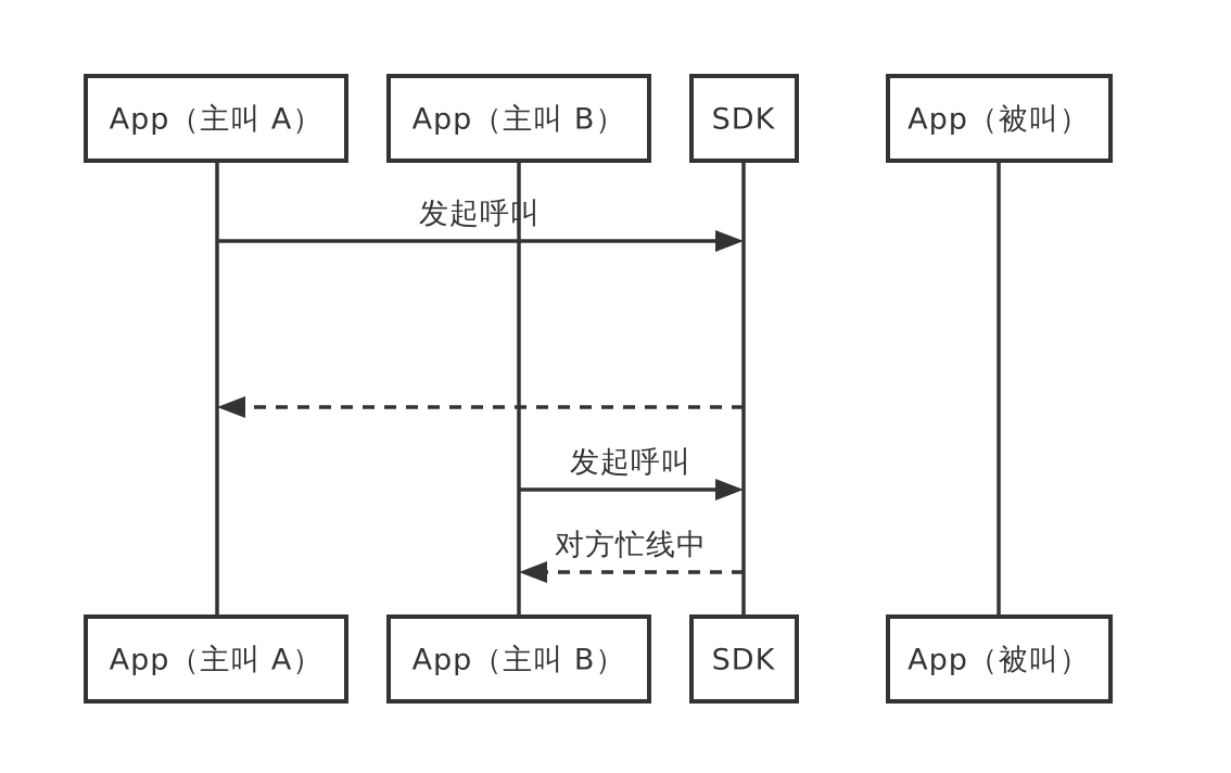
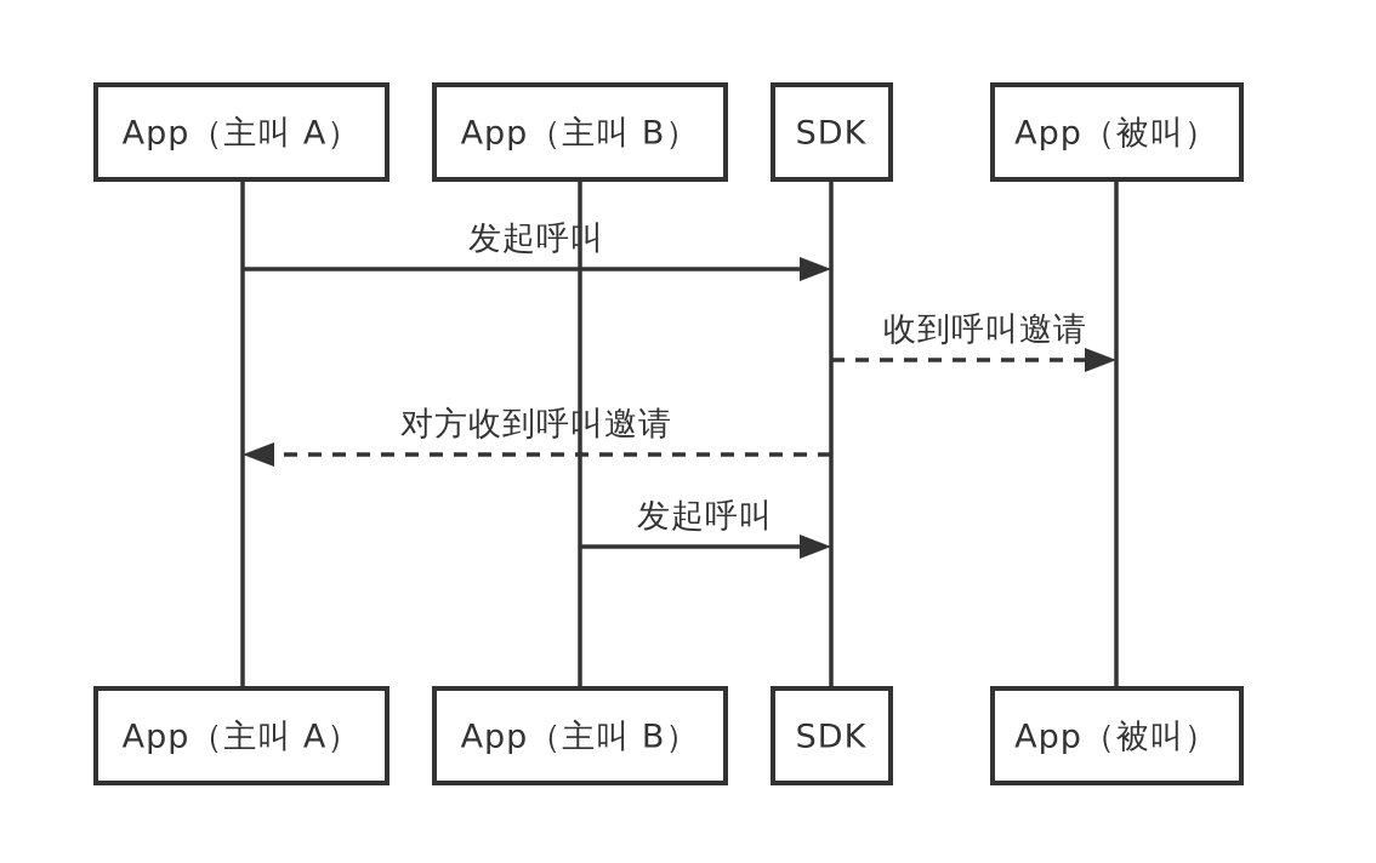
  发起呼叫
+ 收到呼叫邀请
+ 对方收到呼叫邀请
  发起呼叫
- 对方忙线中
  App（主叫 A）
  App（主叫 B）
  SDK
  App（被叫）
  App（主叫 A）
  App（主叫 B）
  SDK
  App（被叫）
